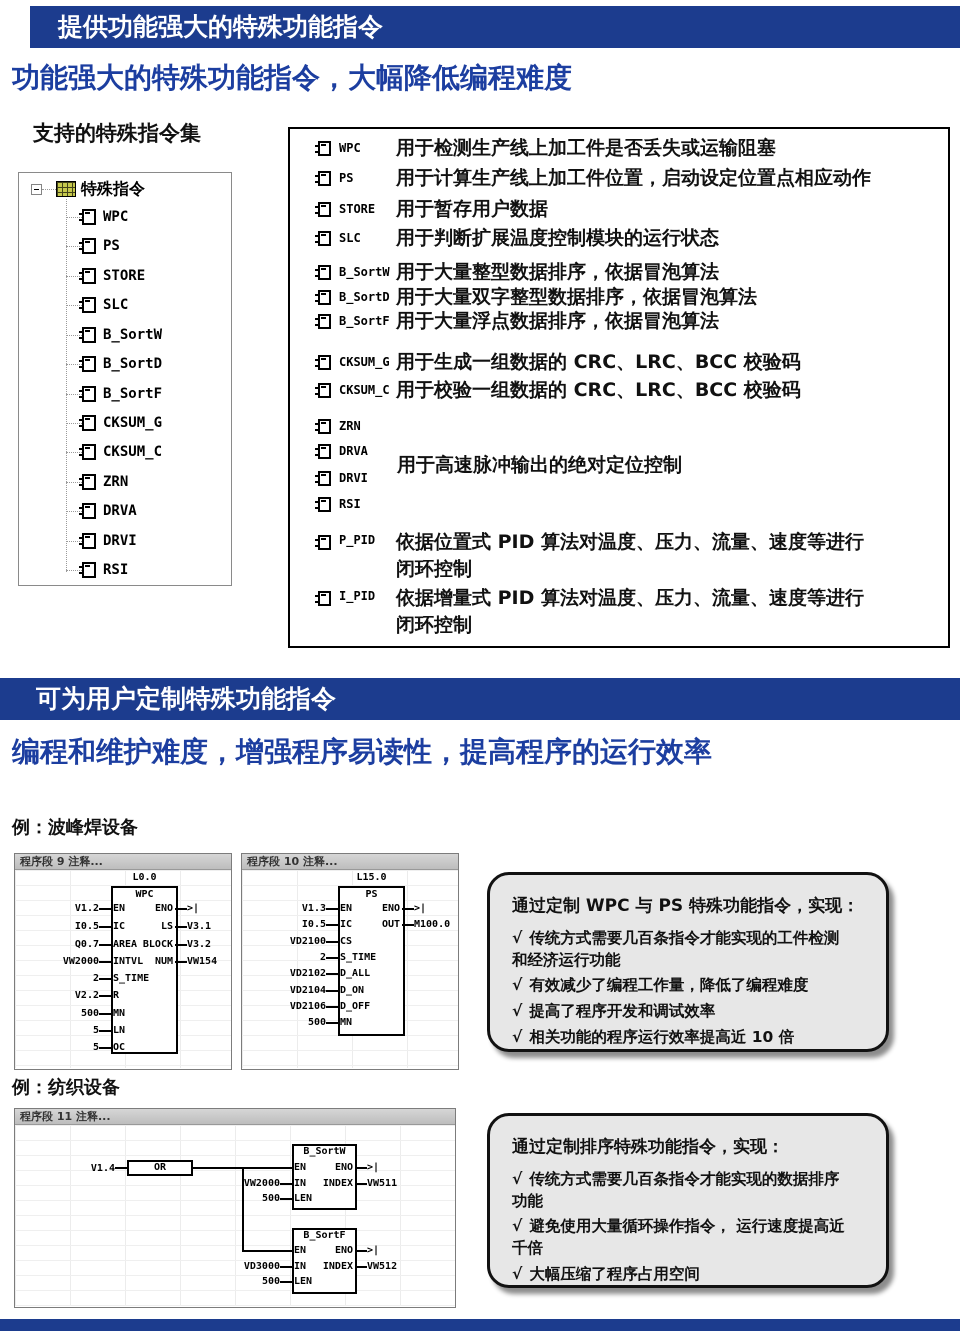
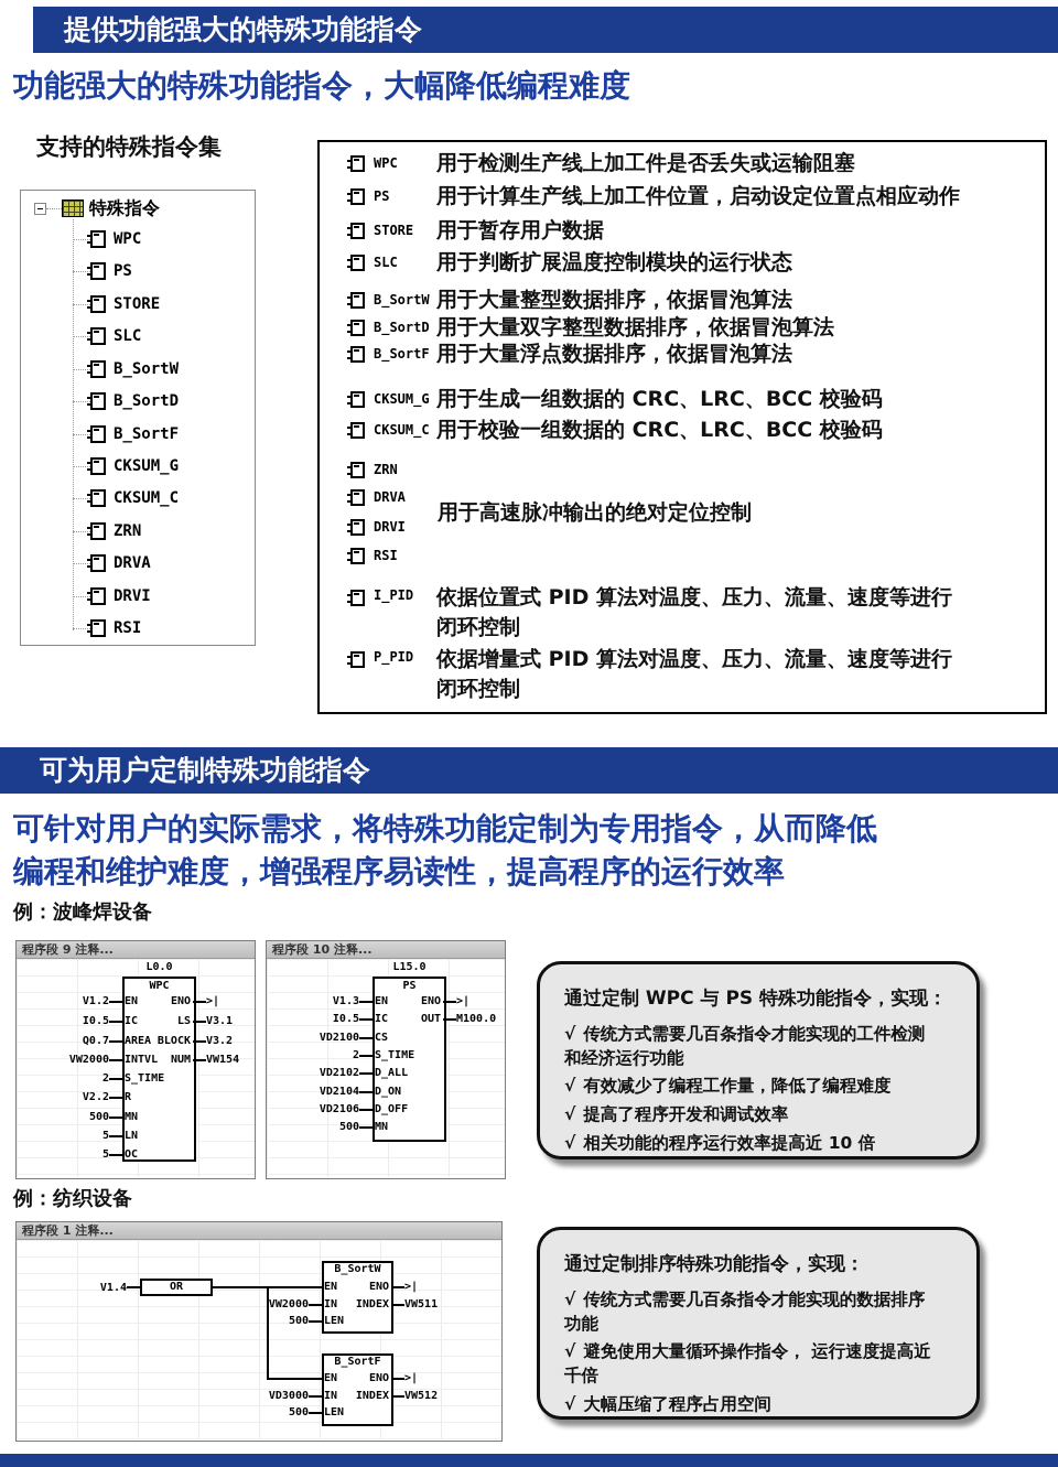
  提供功能强大的特殊功能指令
  功能强大的特殊功能指令，大幅降低编程难度
  支持的特殊指令集
  特殊指令
  WPC
  PS
  STORE
  SLC
  B_SortW
  B_SortD
  B_SortF
  CKSUM_G
  CKSUM_C
  ZRN
  DRVA
  DRVI
  RSI
  WPC
  用于检测生产线上加工件是否丢失或运输阻塞
  PS
  用于计算生产线上加工件位置，启动设定位置点相应动作
  STORE
  用于暂存用户数据
  SLC
  用于判断扩展温度控制模块的运行状态
  B_SortW
  用于大量整型数据排序，依据冒泡算法
  B_SortD
  用于大量双字整型数据排序，依据冒泡算法
  B_SortF
  用于大量浮点数据排序，依据冒泡算法
  CKSUM_G
  用于生成一组数据的 CRC、LRC、BCC 校验码
  CKSUM_C
  用于校验一组数据的 CRC、LRC、BCC 校验码
  ZRN
  DRVA
  DRVI
  RSI
  用于高速脉冲输出的绝对定位控制
- P_PID
+ I_PID
  依据位置式 PID 算法对温度、压力、流量、速度等进行闭环控制
- I_PID
+ P_PID
  依据增量式 PID 算法对温度、压力、流量、速度等进行闭环控制
  可为用户定制特殊功能指令
+ 可针对用户的实际需求，将特殊功能定制为专用指令，从而降低
  编程和维护难度，增强程序易读性，提高程序的运行效率
  例：波峰焊设备
  程序段 9 注释...
  L0.0
  WPC
  V1.2
  EN
  ENO
  >|
  I0.5
  IC
  LS
  V3.1
  Q0.7
  AREA
  BLOCK
  V3.2
  VW2000
  INTVL
  NUM
  VW154
  2
  S_TIME
  V2.2
  R
  500
  MN
  5
  LN
  5
  OC
  程序段 10 注释...
  L15.0
  PS
  V1.3
  EN
  ENO
  >|
  I0.5
  IC
  OUT
  M100.0
  VD2100
  CS
  2
  S_TIME
  VD2102
  D_ALL
  VD2104
  D_ON
  VD2106
  D_OFF
  500
  MN
  通过定制 WPC 与 PS 特殊功能指令，实现：
  √ 传统方式需要几百条指令才能实现的工件检测和经济运行功能
  √ 有效减少了编程工作量，降低了编程难度
  √ 提高了程序开发和调试效率
  √ 相关功能的程序运行效率提高近 10 倍
  例：纺织设备
- 程序段 11 注释...
+ 程序段 1 注释...
  V1.4
  OR
  B_SortW
  EN
  ENO
  >|
  VW2000
  IN
  INDEX
  VW511
  500
  LEN
  B_SortF
  EN
  ENO
  >|
  VD3000
  IN
  INDEX
  VW512
  500
  LEN
  通过定制排序特殊功能指令，实现：
  √ 传统方式需要几百条指令才能实现的数据排序功能
  √ 避免使用大量循环操作指令， 运行速度提高近千倍
  √ 大幅压缩了程序占用空间
